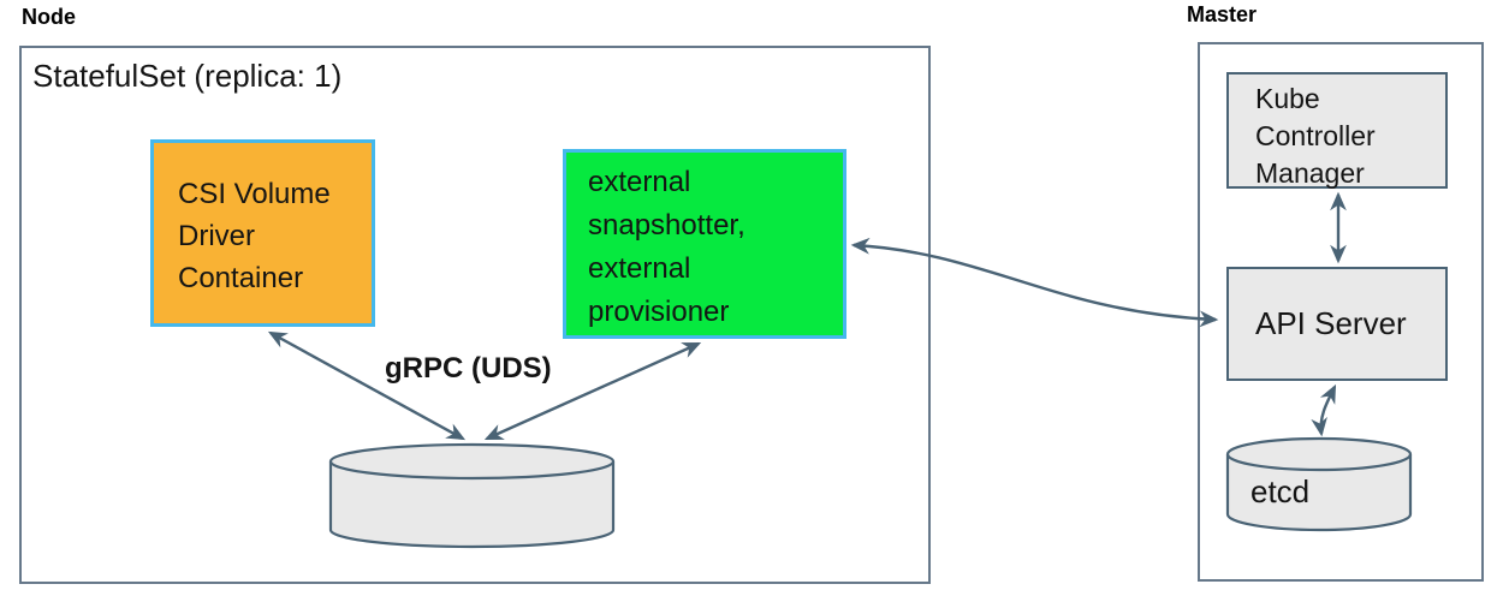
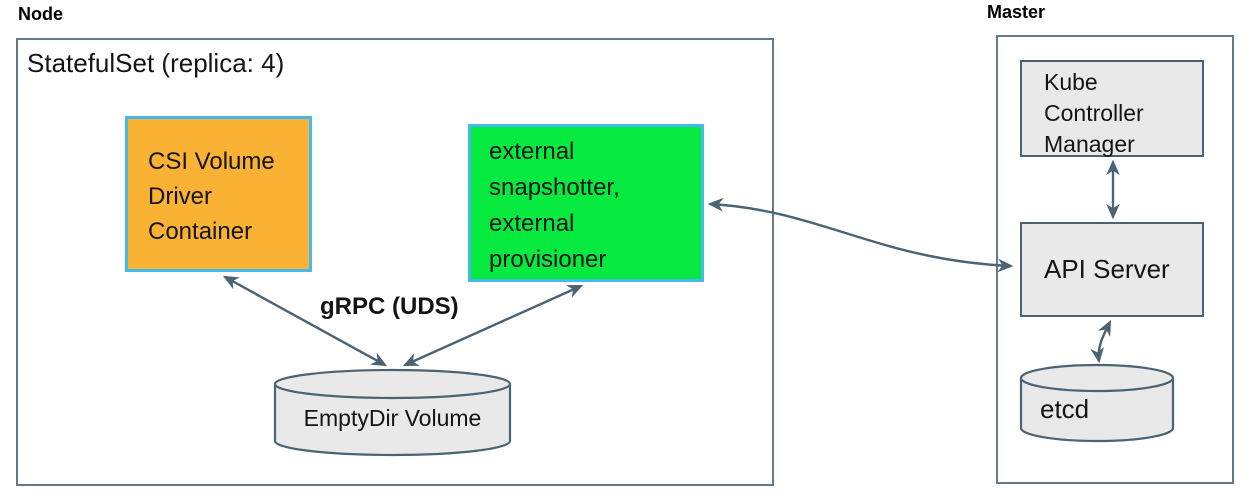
  Node
  Master
- StatefulSet (replica: 1)
+ StatefulSet (replica: 4)
  CSI Volume Driver Container
  external snapshotter, external provisioner
  Kube Controller Manager
  API Server
  gRPC (UDS)
+ EmptyDir Volume
  etcd
